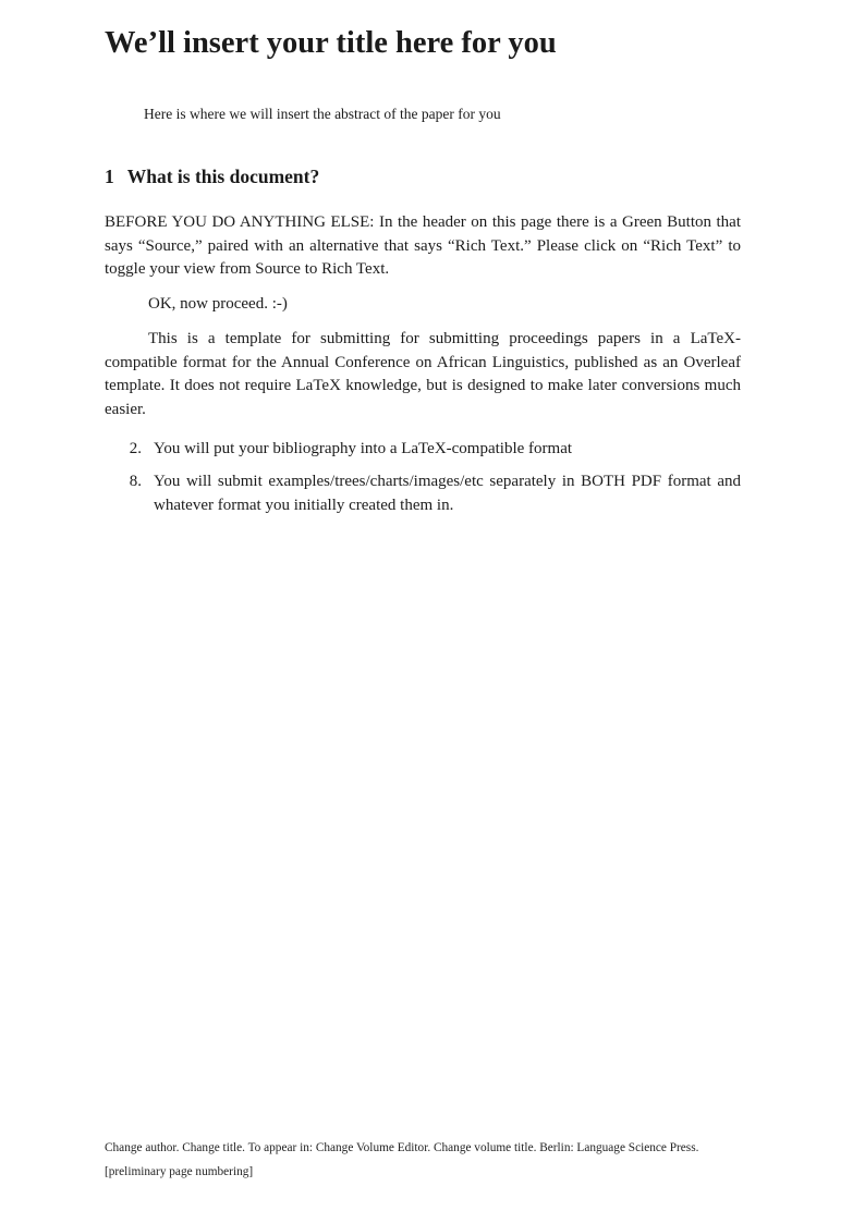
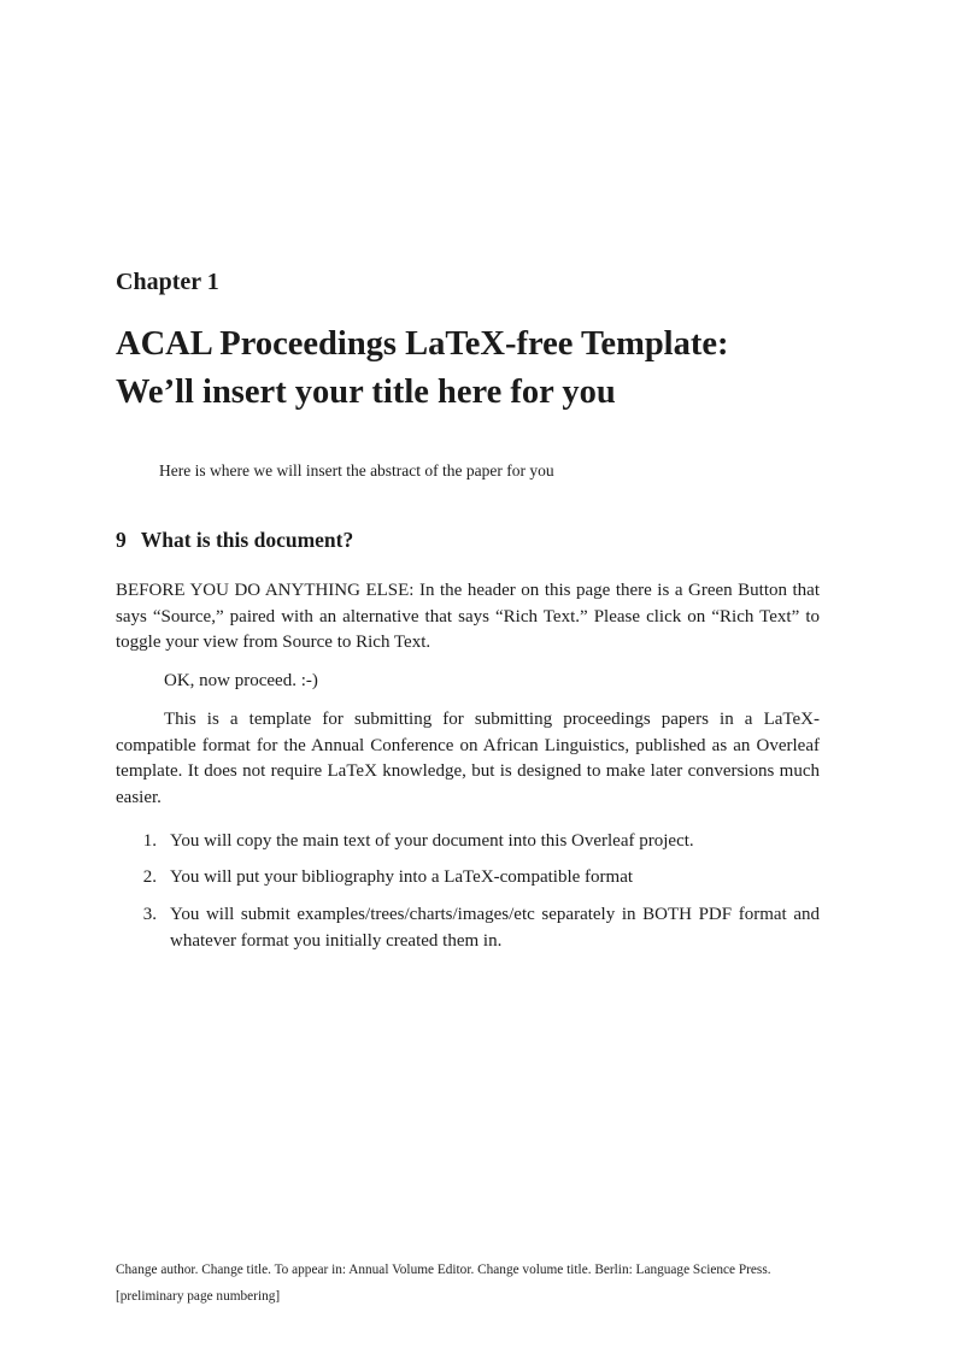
+ Chapter 1
+ ACAL Proceedings LaTeX-free Template:
  We’ll insert your title here for you
  Here is where we will insert the abstract of the paper for you
- 1 What is this document?
+ 9 What is this document?
  BEFORE YOU DO ANYTHING ELSE: In the header on this page there is a Green Button that says “Source,” paired with an alternative that says “Rich Text.” Please click on “Rich Text” to toggle your view from Source to Rich Text.
  OK, now proceed. :-)
  This is a template for submitting for submitting proceedings papers in a LaTeX-compatible format for the Annual Conference on African Linguistics, published as an Overleaf template. It does not require LaTeX knowledge, but is designed to make later conversions much easier.
+ 1.
+ You will copy the main text of your document into this Overleaf project.
  2.
  You will put your bibliography into a LaTeX-compatible format
- 8.
+ 3.
  You will submit examples/trees/charts/images/etc separately in BOTH PDF format and whatever format you initially created them in.
- Change author. Change title. To appear in: Change Volume Editor. Change volume title. Berlin: Language Science Press. [preliminary page numbering]
+ Change author. Change title. To appear in: Annual Volume Editor. Change volume title. Berlin: Language Science Press. [preliminary page numbering]
